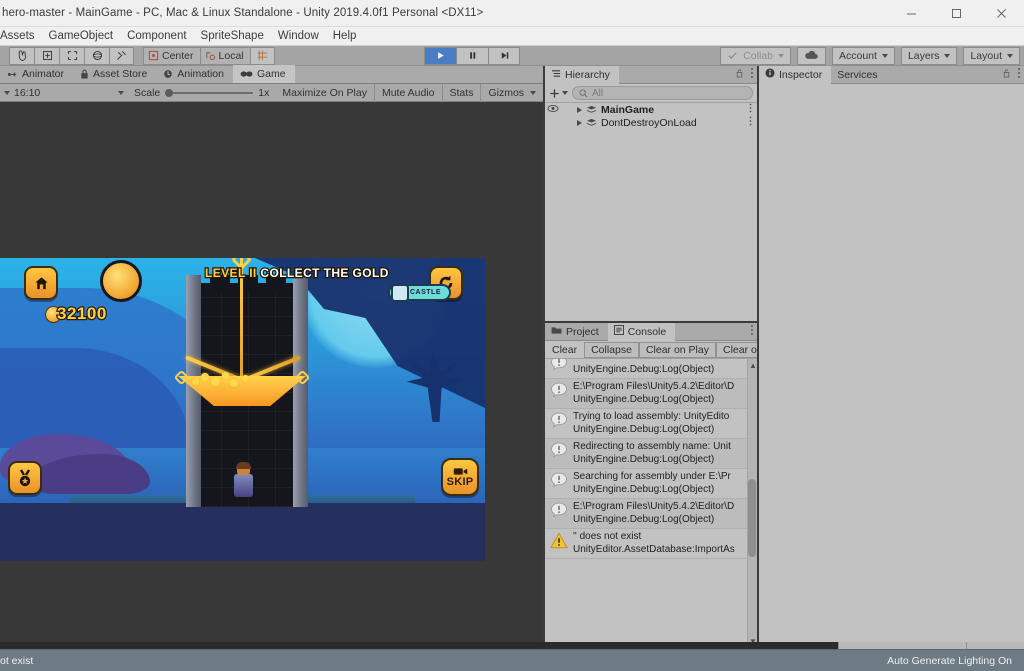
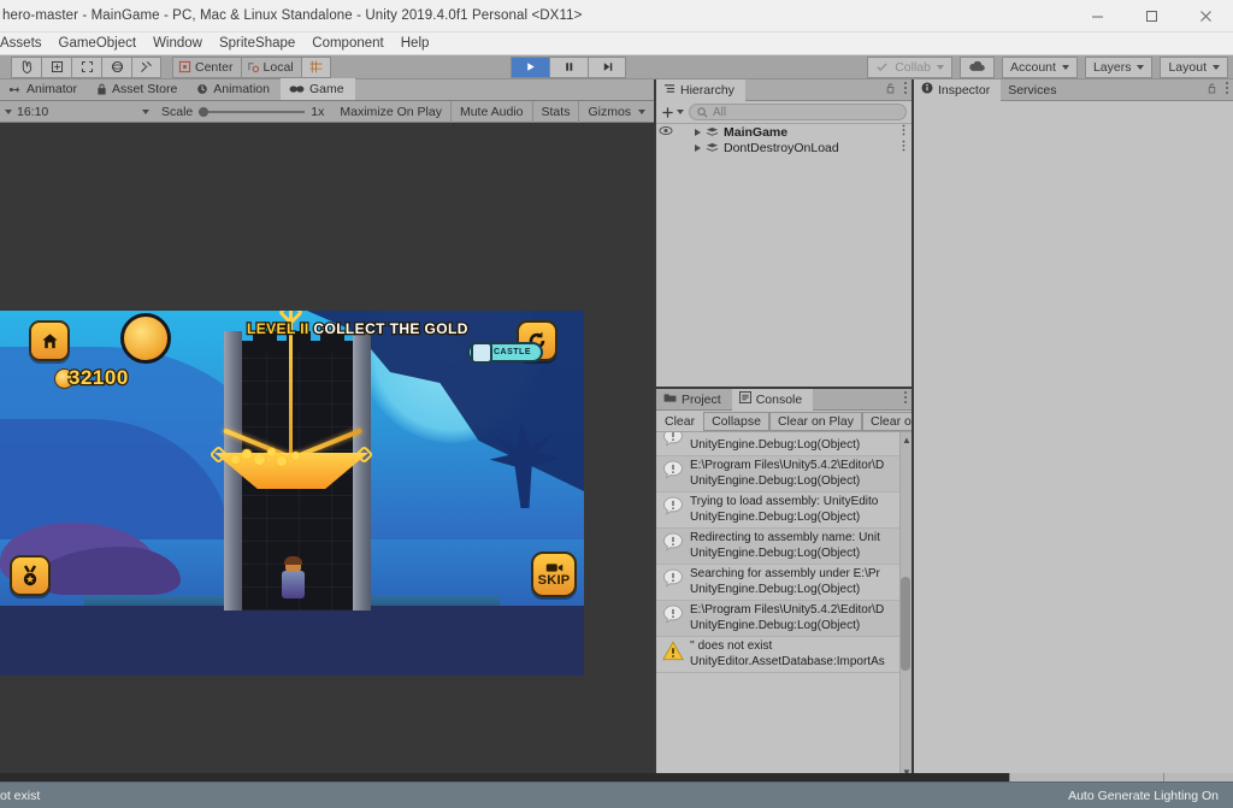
  hero-master - MainGame - PC, Mac & Linux Standalone - Unity 2019.4.0f1 Personal <DX11>
  Assets
  GameObject
- Component
+ Window
  SpriteShape
- Window
+ Component
  Help
  Center
  Local
  Collab
  Account
  Layers
  Layout
  Animator
  Asset Store
  Animation
  Game
  16:10
  Scale
  1x
  Maximize On Play
  Mute Audio
  Stats
  Gizmos
  32100
  LEVEL II COLLECT THE GOLD
  SKIP
  Hierarchy
  All
  MainGame
  DontDestroyOnLoad
  Project
  Console
  Clear
  Collapse
  Clear on Play
  UnityEngine.Debug:Log(Object)
  E:\Program Files\Unity5.4.2\Editor\D
  UnityEngine.Debug:Log(Object)
  Trying to load assembly: UnityEdito
  UnityEngine.Debug:Log(Object)
  Redirecting to assembly name: Unit
  UnityEngine.Debug:Log(Object)
  Searching for assembly under E:\Pr
  UnityEngine.Debug:Log(Object)
  E:\Program Files\Unity5.4.2\Editor\D
  UnityEngine.Debug:Log(Object)
  '' does not exist
  UnityEditor.AssetDatabase:ImportAs
  ▲
  Inspector
  Services
  ot exist
  Auto Generate Lighting On
